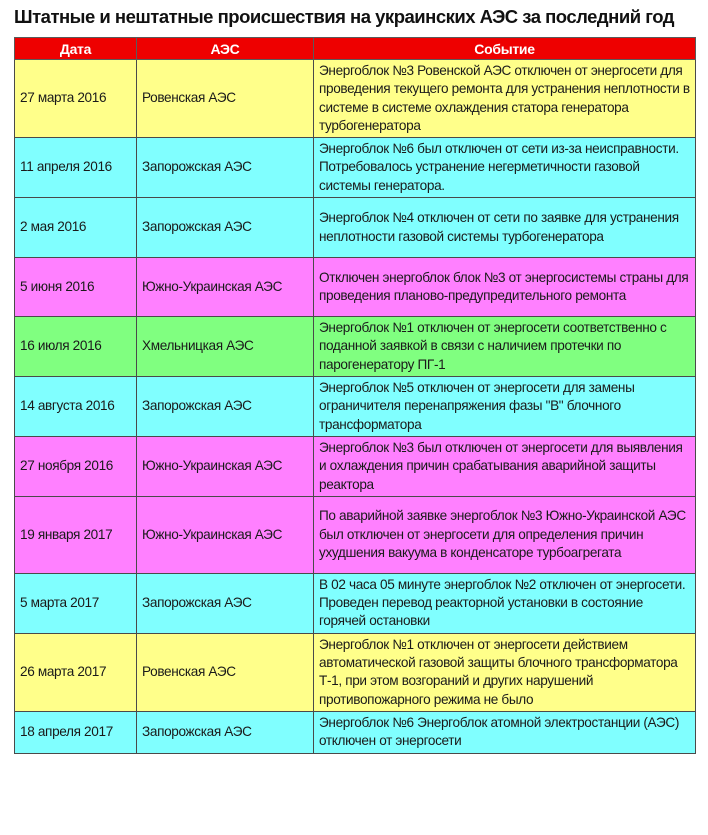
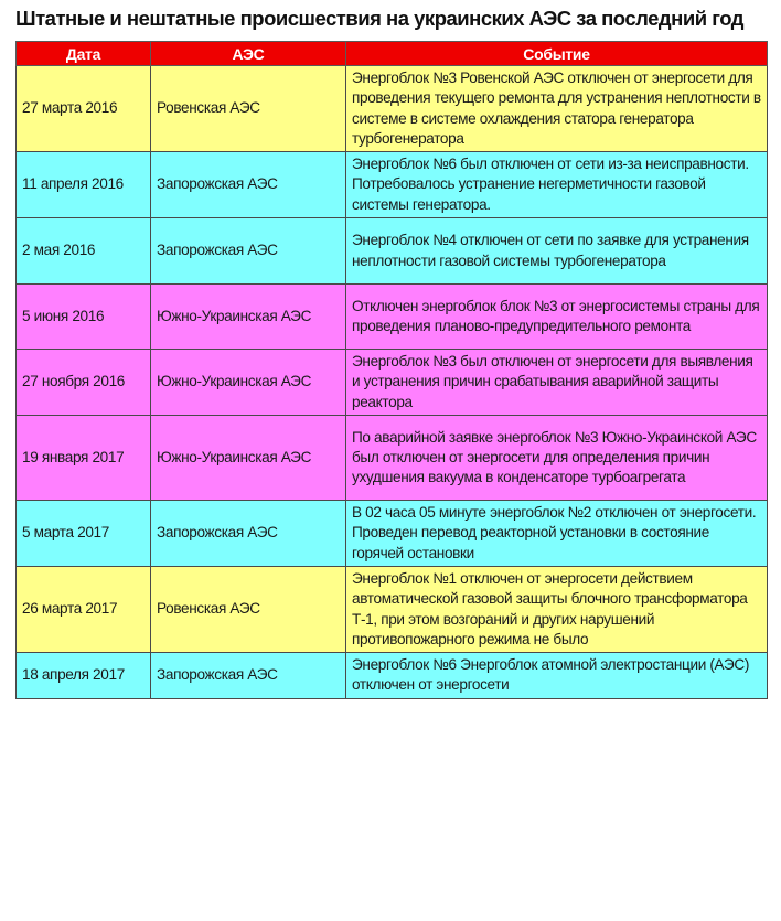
  Штатные и нештатные происшествия на украинских АЭС за последний год
  Дата	АЭС	Событие
  27 марта 2016	Ровенская АЭС	Энергоблок №3 Ровенской АЭС отключен от энергосети для проведения текущего ремонта для устранения неплотности в системе в системе охлаждения статора генератора турбогенератора
  11 апреля 2016	Запорожская АЭС	Энергоблок №6 был отключен от сети из-за неисправности. Потребовалось устранение негерметичности газовой системы генератора.
  2 мая 2016	Запорожская АЭС	Энергоблок №4 отключен от сети по заявке для устранения неплотности газовой системы турбогенератора
  5 июня 2016	Южно-Украинская АЭС	Отключен энергоблок блок №3 от энергосистемы страны для проведения планово-предупредительного ремонта
- 16 июля 2016	Хмельницкая АЭС	Энергоблок №1 отключен от энергосети соответственно с поданной заявкой в связи с наличием протечки по парогенератору ПГ-1
- 14 августа 2016	Запорожская АЭС	Энергоблок №5 отключен от энергосети для замены ограничителя перенапряжения фазы "В" блочного трансформатора
- 27 ноября 2016	Южно-Украинская АЭС	Энергоблок №3 был отключен от энергосети для выявления и охлаждения причин срабатывания аварийной защиты реактора
+ 27 ноября 2016	Южно-Украинская АЭС	Энергоблок №3 был отключен от энергосети для выявления и устранения причин срабатывания аварийной защиты реактора
  19 января 2017	Южно-Украинская АЭС	По аварийной заявке энергоблок №3 Южно-Украинской АЭС был отключен от энергосети для определения причин ухудшения вакуума в конденсаторе турбоагрегата
  5 марта 2017	Запорожская АЭС	В 02 часа 05 минуте энергоблок №2 отключен от энергосети. Проведен перевод реакторной установки в состояние горячей остановки
  26 марта 2017	Ровенская АЭС	Энергоблок №1 отключен от энергосети действием автоматической газовой защиты блочного трансформатора Т-1, при этом возгораний и других нарушений противопожарного режима не было
  18 апреля 2017	Запорожская АЭС	Энергоблок №6 Энергоблок атомной электростанции (АЭС) отключен от энергосети
